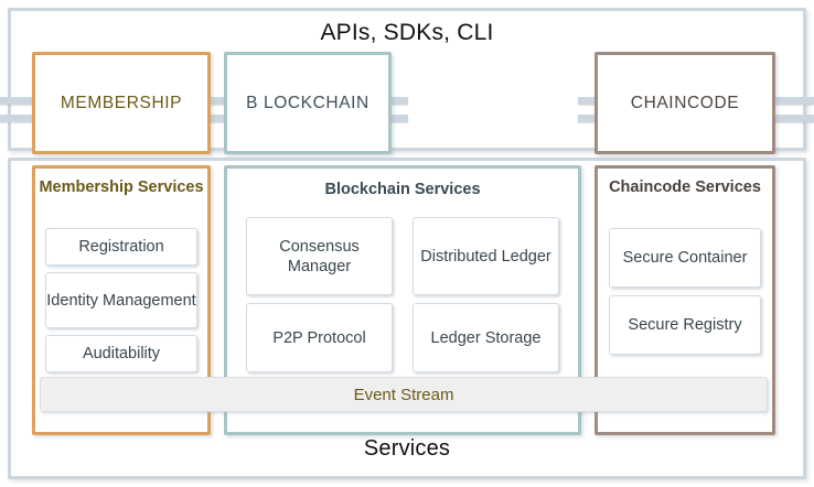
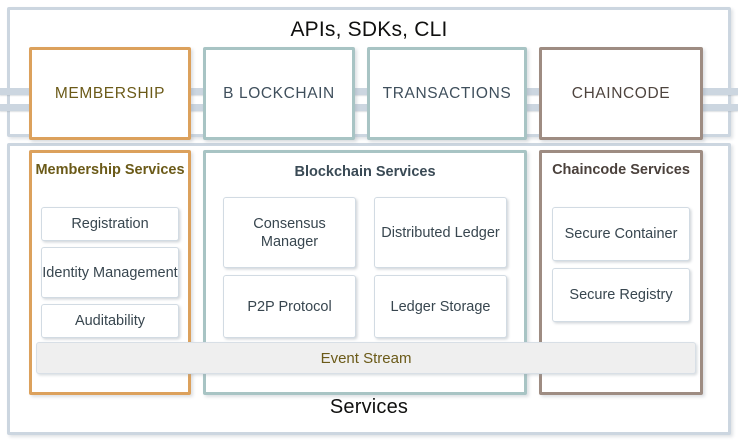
  APIs, SDKs, CLI
  Services
  MEMBERSHIP
  B LOCKCHAIN
+ TRANSACTIONS
  CHAINCODE
  Membership Services
  Registration
  Identity Management
  Auditability
  Blockchain Services
  Consensus Manager
  Distributed Ledger
  P2P Protocol
  Ledger Storage
  Chaincode Services
  Secure Container
  Secure Registry
  Event Stream
